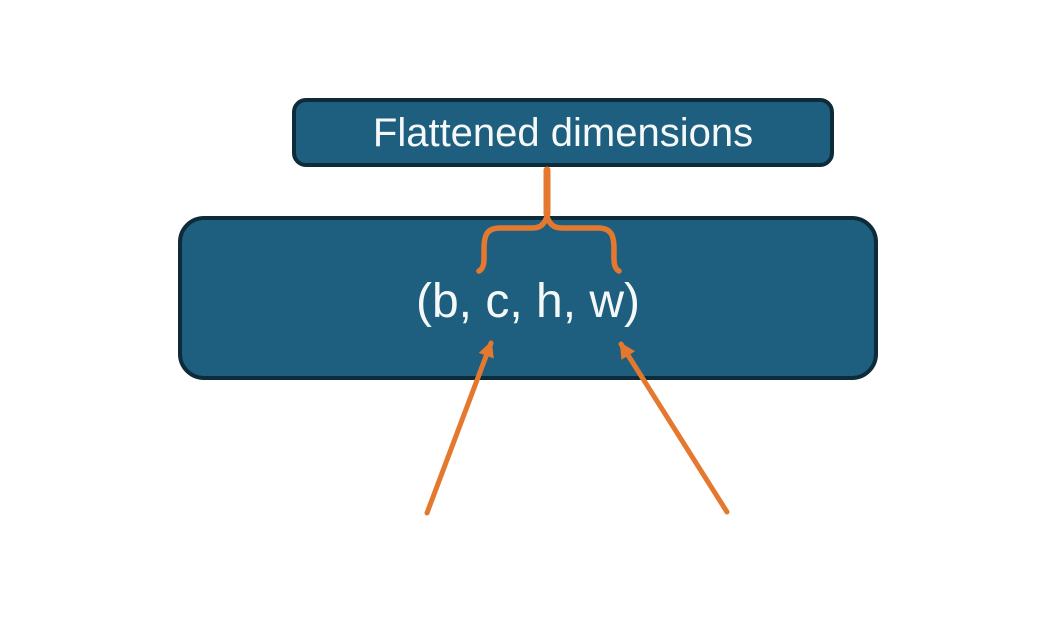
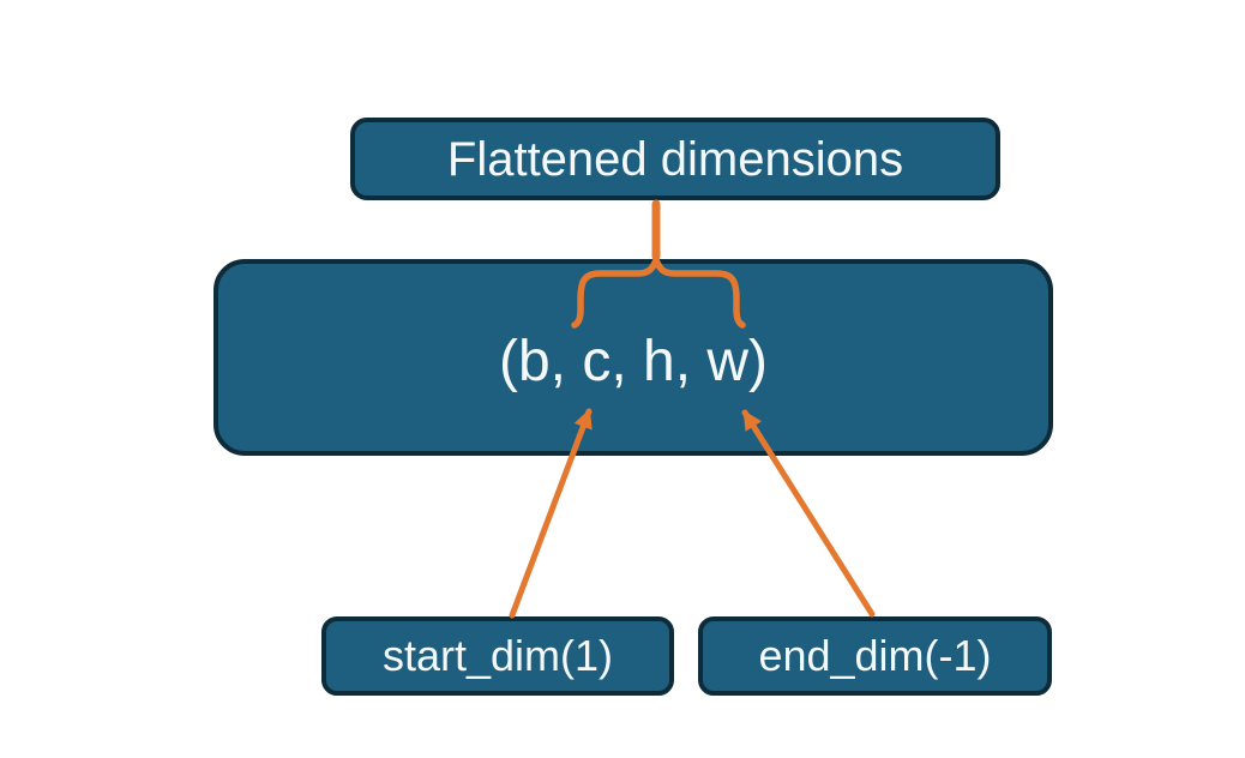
  Flattened dimensions
  (b, c, h, w)
+ start_dim(1)
+ end_dim(-1)
